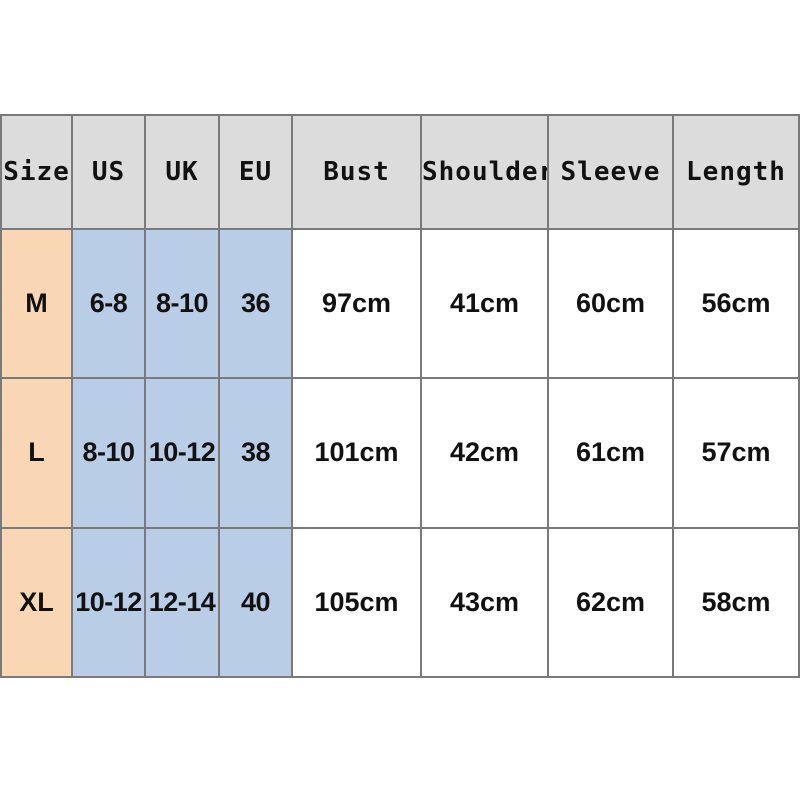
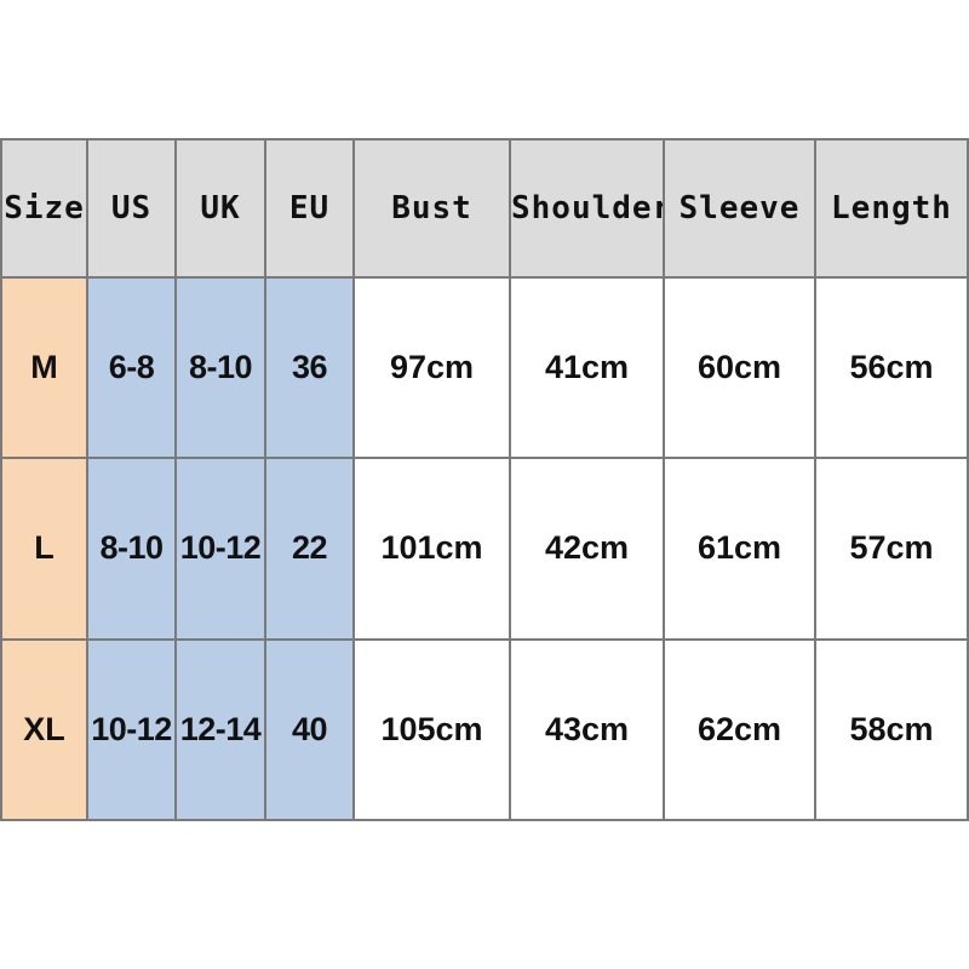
  Size	US	UK	EU	Bust	Shoulder	Sleeve	Length
  M	6-8	8-10	36	97cm	41cm	60cm	56cm
- L	8-10	10-12	38	101cm	42cm	61cm	57cm
+ L	8-10	10-12	22	101cm	42cm	61cm	57cm
  XL	10-12	12-14	40	105cm	43cm	62cm	58cm
